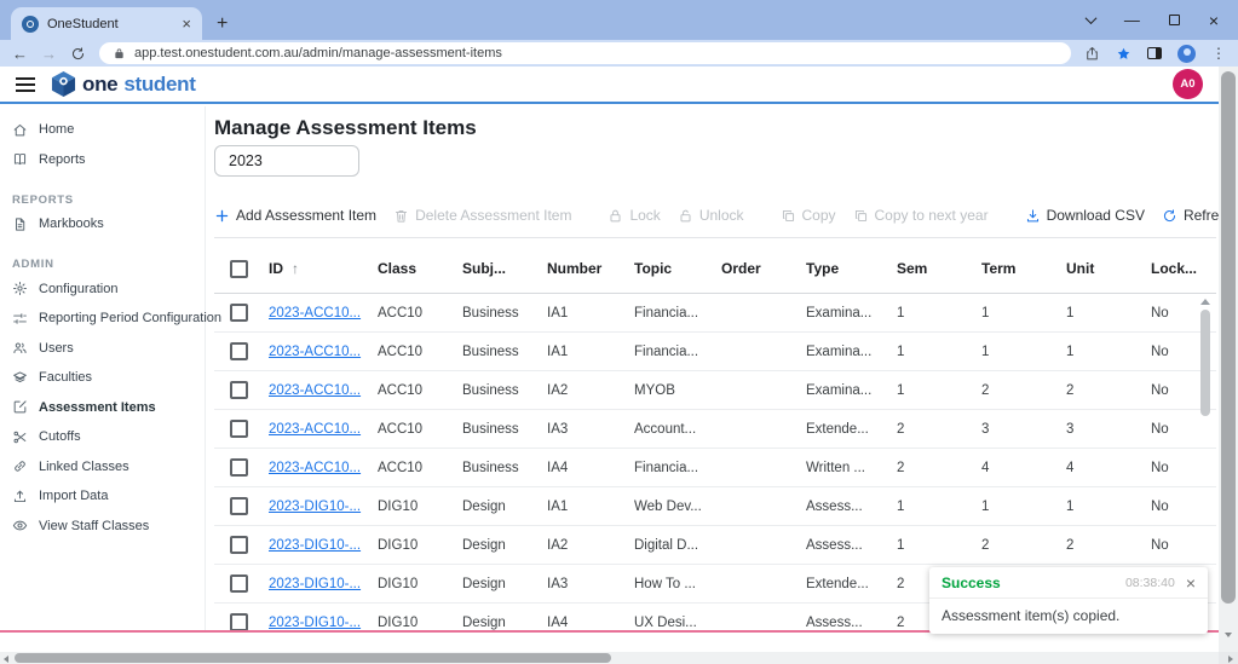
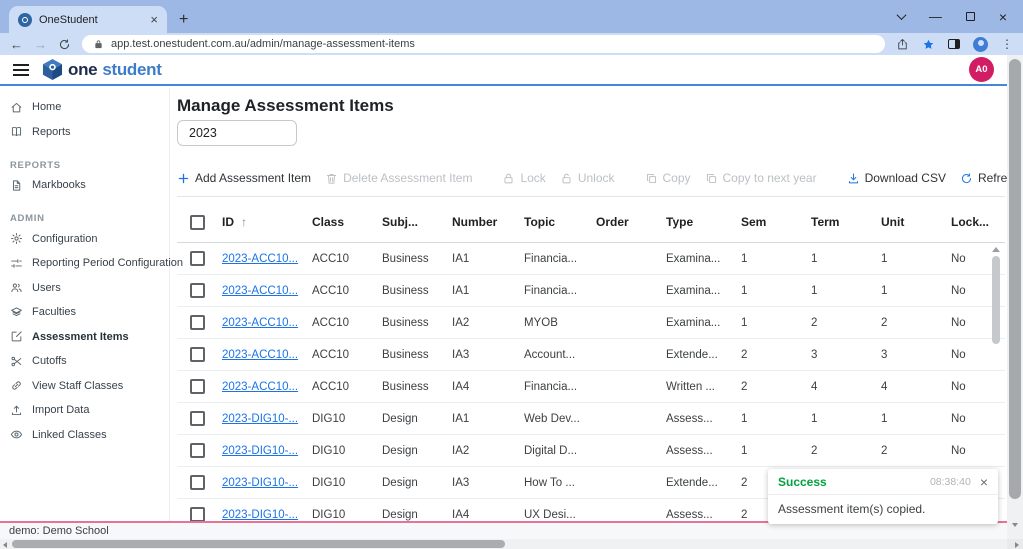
  OneStudent
  ×
  +
  —
  ×
  ←
  →
  app.test.onestudent.com.au/admin/manage-assessment-items
  ⋮
  one
  student
  A0
  Home
  Reports
  REPORTS
  Markbooks
  ADMIN
  Configuration
  Reporting Period Configuration
  Users
  Faculties
  Assessment Items
  Cutoffs
- Linked Classes
+ View Staff Classes
  Import Data
- View Staff Classes
+ Linked Classes
  Manage Assessment Items
  2023
  Add Assessment Item
  Delete Assessment Item
  Lock
  Unlock
  Copy
  Copy to next year
  Download CSV
  Refre
  ID ↑
  Class
  Subj...
  Number
  Topic
  Order
  Type
  Sem
  Term
  Unit
  Lock...
  2023-ACC10...
  ACC10
  Business
  IA1
  Financia...
  Examina...
  1
  1
  1
  No
  2023-ACC10...
  ACC10
  Business
  IA1
  Financia...
  Examina...
  1
  1
  1
  No
  2023-ACC10...
  ACC10
  Business
  IA2
  MYOB
  Examina...
  1
  2
  2
  No
  2023-ACC10...
  ACC10
  Business
  IA3
  Account...
  Extende...
  2
  3
  3
  No
  2023-ACC10...
  ACC10
  Business
  IA4
  Financia...
  Written ...
  2
  4
  4
  No
  2023-DIG10-...
  DIG10
  Design
  IA1
  Web Dev...
  Assess...
  1
  1
  1
  No
  2023-DIG10-...
  DIG10
  Design
  IA2
  Digital D...
  Assess...
  1
  2
  2
  No
  2023-DIG10-...
  DIG10
  Design
  IA3
  How To ...
  Extende...
  2
  2023-DIG10-...
  DIG10
  Design
  IA4
  UX Desi...
  Assess...
  2
  Success
  08:38:40
  ×
  Assessment item(s) copied.
+ demo: Demo School
